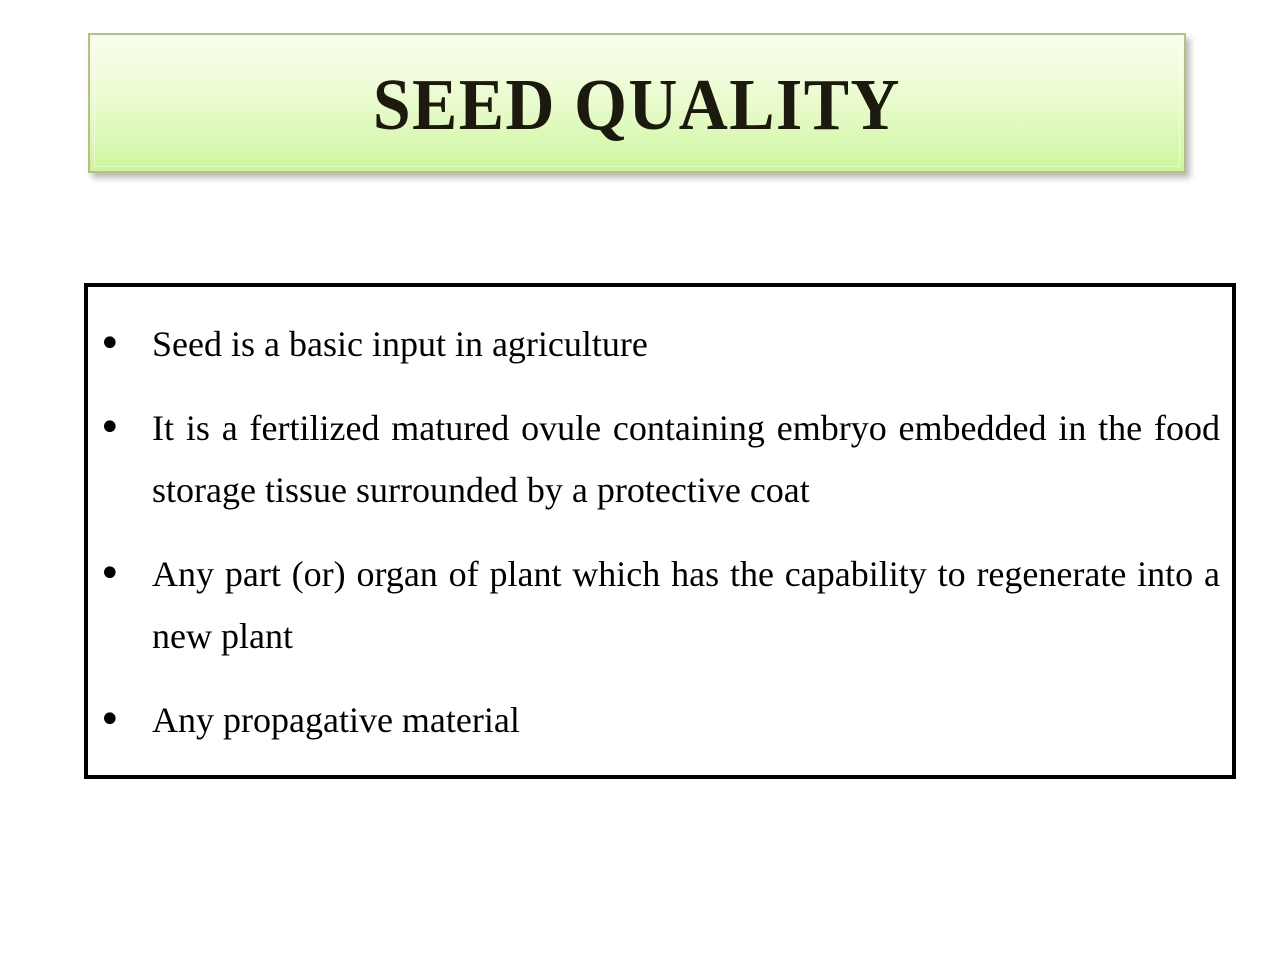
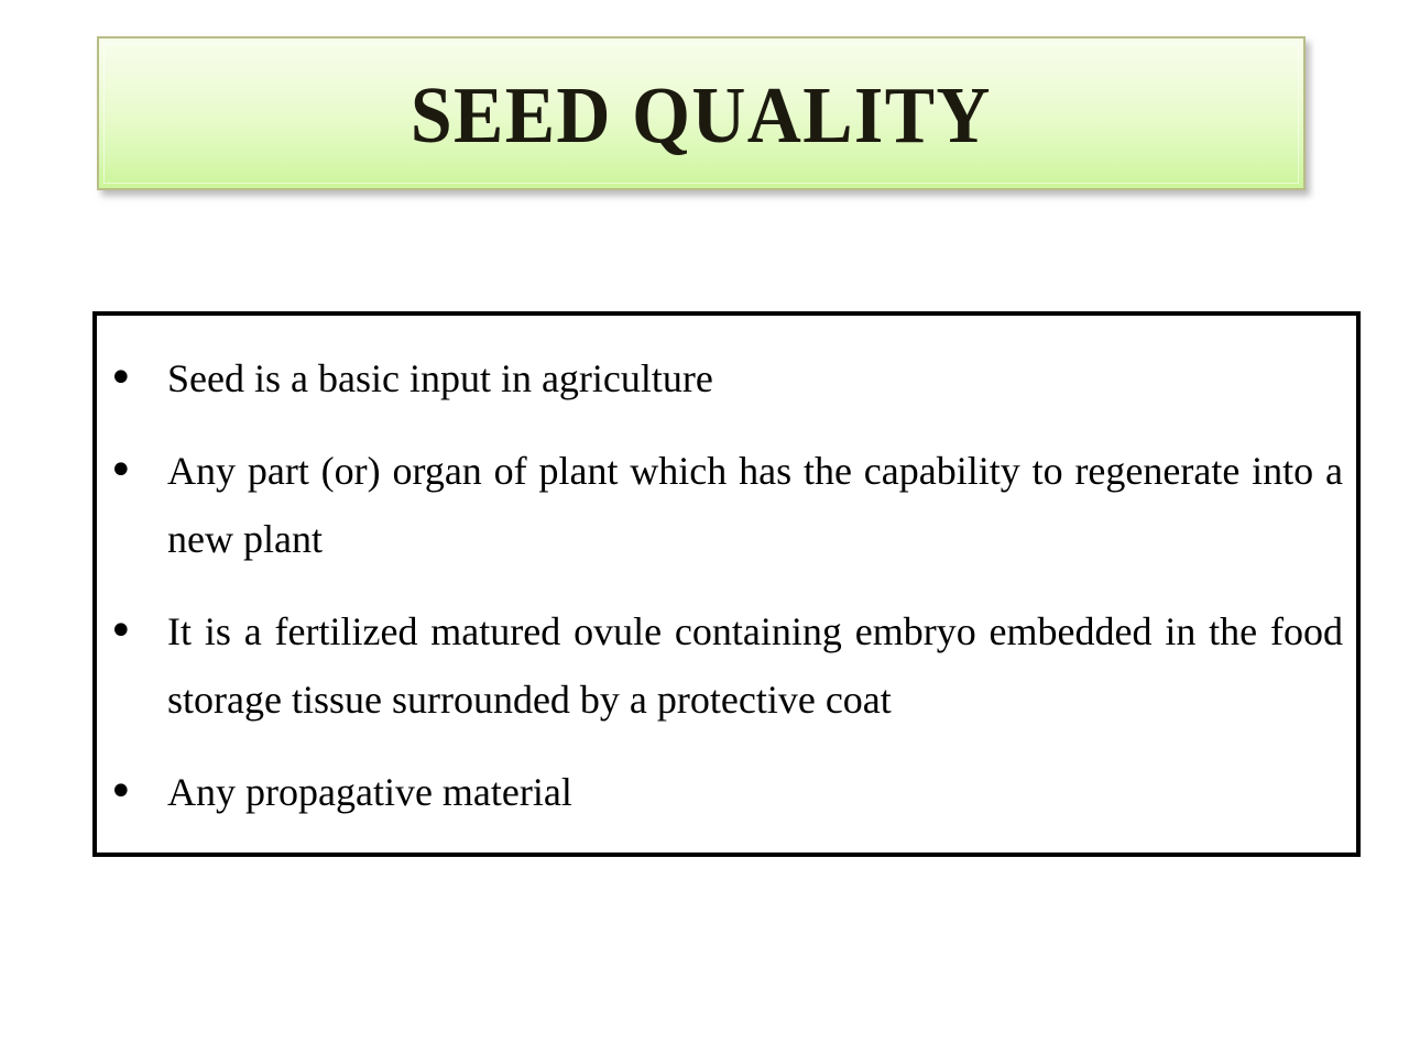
  SEED QUALITY
  •
  Seed is a basic input in agriculture
  •
- It is a fertilized matured ovule containing embryo embedded in the food storage tissue surrounded by a protective coat
+ Any part (or) organ of plant which has the capability to regenerate into a new plant
  •
- Any part (or) organ of plant which has the capability to regenerate into a new plant
+ It is a fertilized matured ovule containing embryo embedded in the food storage tissue surrounded by a protective coat
  •
  Any propagative material
